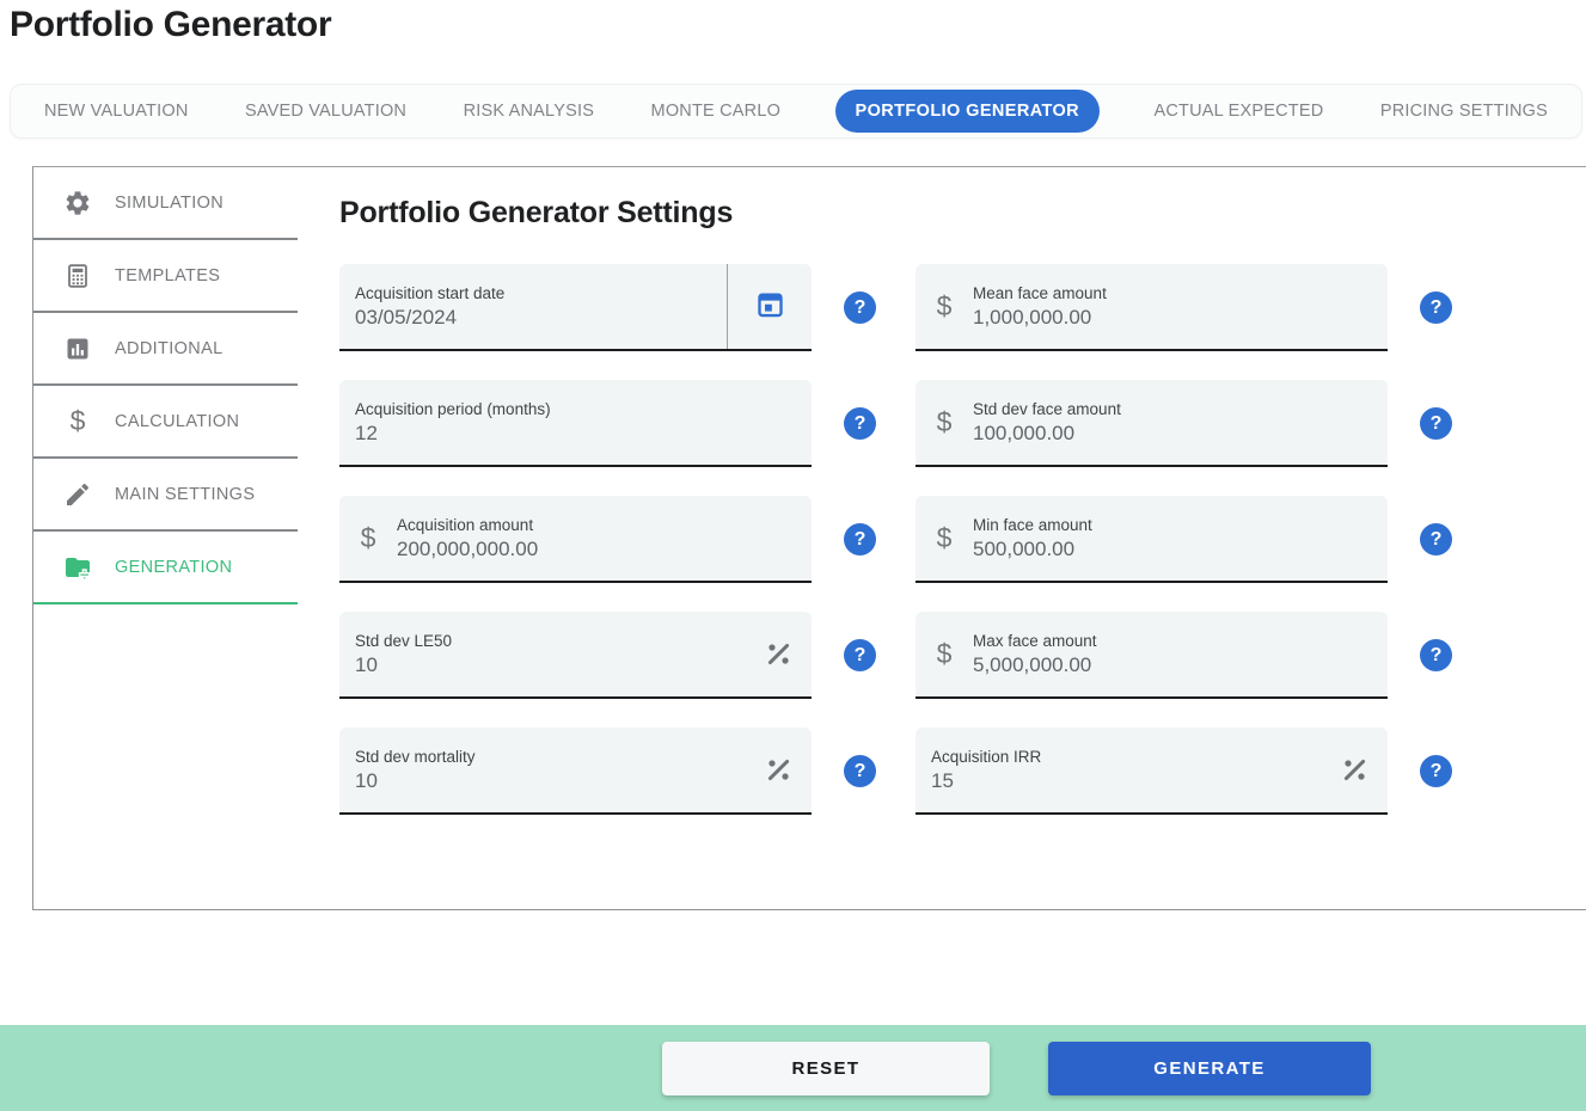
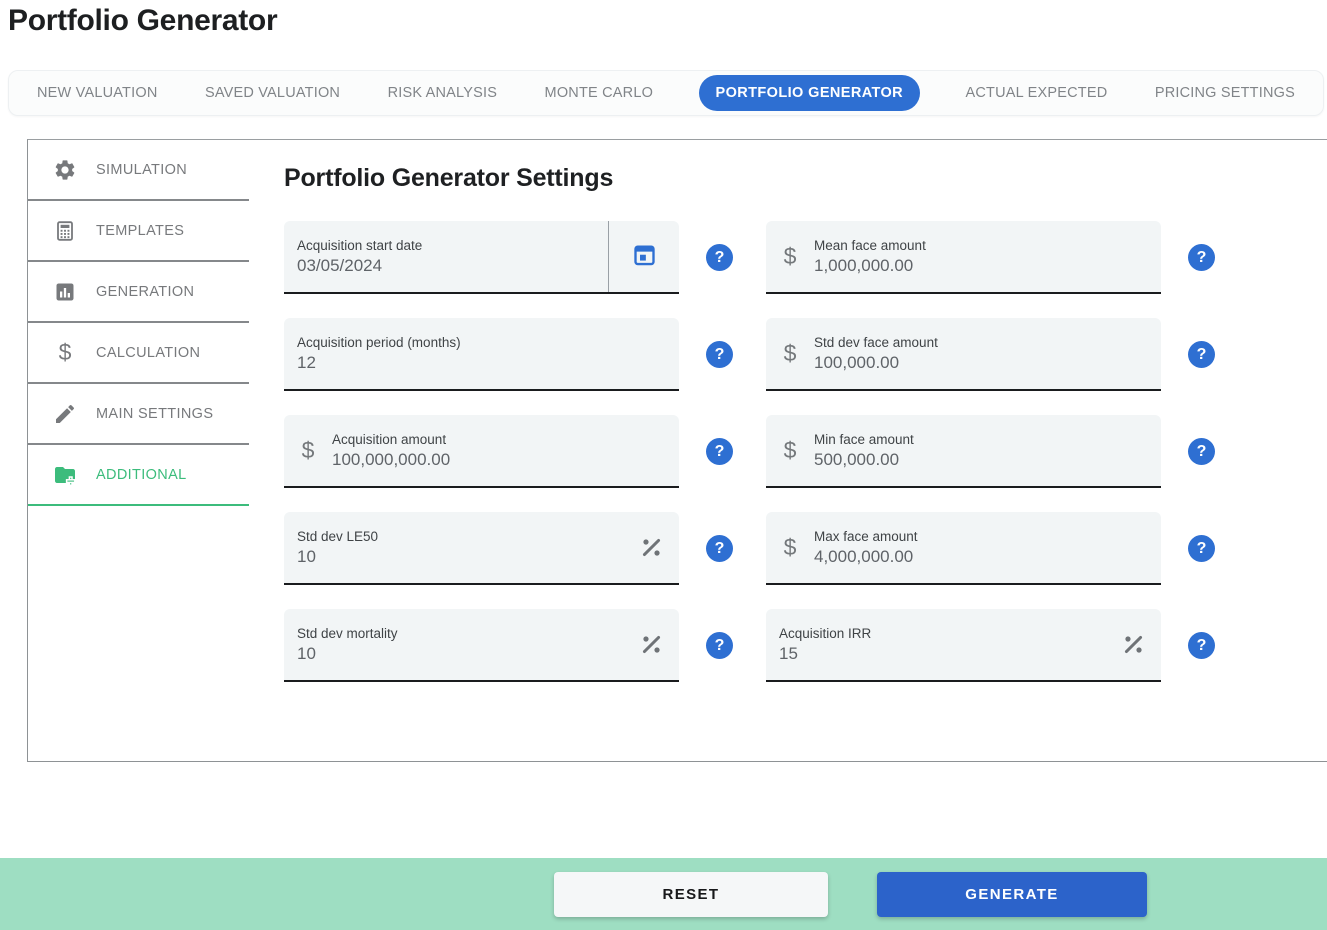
  Portfolio Generator
  NEW VALUATION
  SAVED VALUATION
  RISK ANALYSIS
  MONTE CARLO
  PORTFOLIO GENERATOR
  ACTUAL EXPECTED
  PRICING SETTINGS
  SIMULATION
  TEMPLATES
- ADDITIONAL
+ GENERATION
  $
  CALCULATION
  MAIN SETTINGS
- GENERATION
+ ADDITIONAL
  Portfolio Generator Settings
  Acquisition start date
  03/05/2024
  ?
  $
  Mean face amount
  1,000,000.00
  ?
  Acquisition period (months)
  12
  ?
  $
  Std dev face amount
  100,000.00
  ?
  $
  Acquisition amount
- 200,000,000.00
+ 100,000,000.00
  ?
  $
  Min face amount
  500,000.00
  ?
  Std dev LE50
  10
  ?
  $
  Max face amount
- 5,000,000.00
+ 4,000,000.00
  ?
  Std dev mortality
  10
  ?
  Acquisition IRR
  15
  ?
  RESET
  GENERATE
